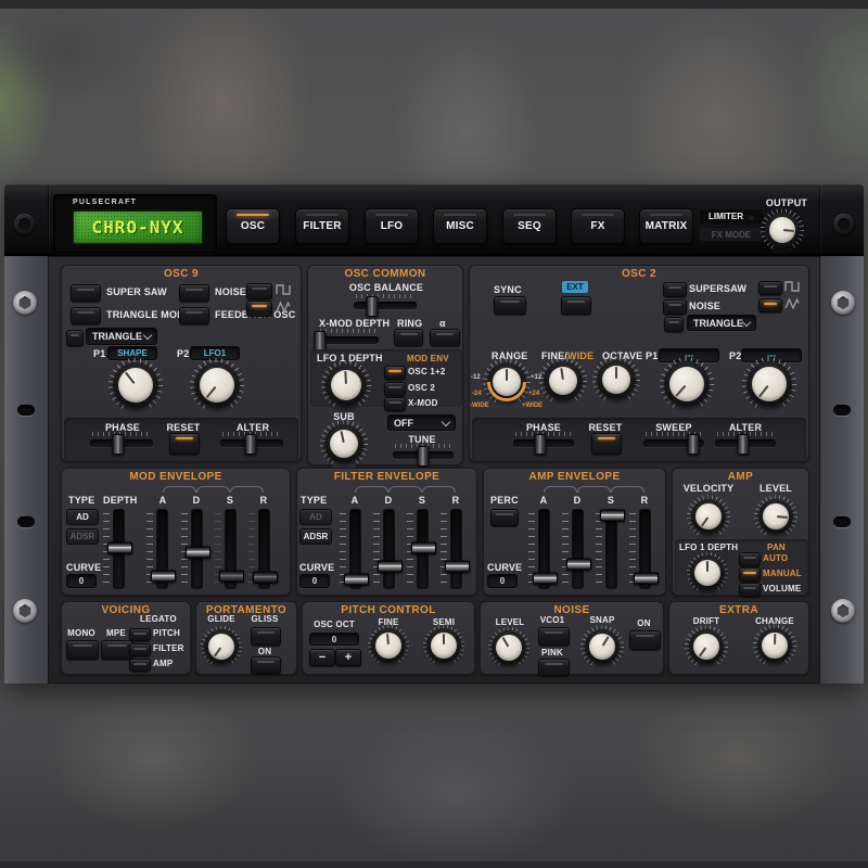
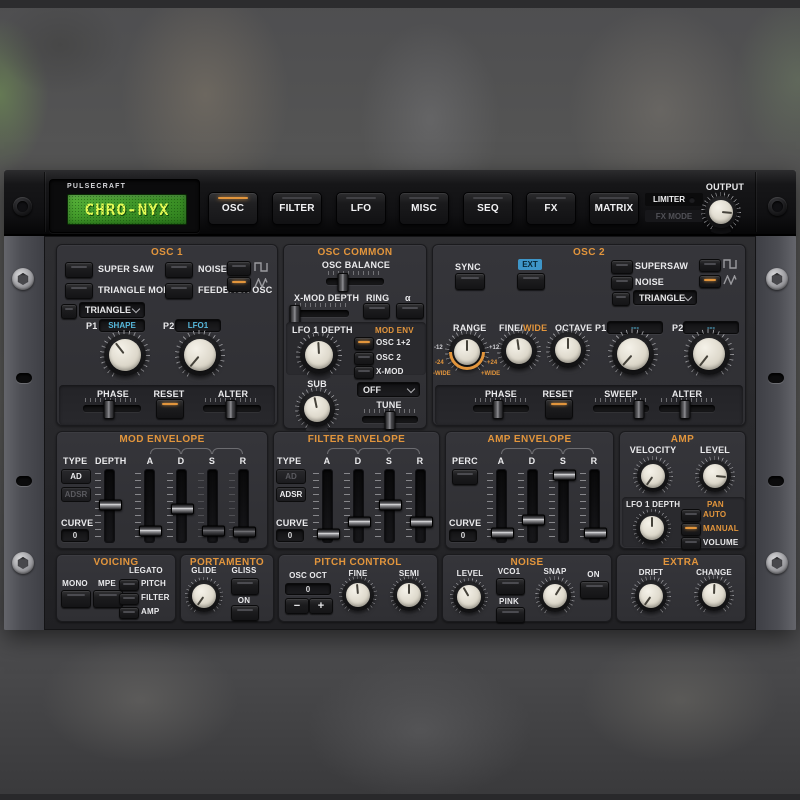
  CHRO-NYX
  OSC
  FILTER
  LFO
  MISC
  SEQ
  FX
  MATRIX
  LIMITER
  FX MODE
  OUTPUT
- OSC 9
+ OSC 1
  SUPER SAW
  TRIANGLE MO
  TRIANGLE
  NOISE
  FEEDB OSC
  P1
  SHAPE
  P2
  LFO1
  PHASE
  RESET
  ALTER
  OSC COMMON
  OSC BALANCE
  X-MOD DEPTH
  RING
  α
  LFOEPTH
  MOD ENV
  OSC 1+2
  OSC 2
  X-MOD
  SUB
  OFF
  TUNE
  OSC 2
  SYNC
  EXT
  SUPERSAW
  NOISE
  TRIANGLE
  P1
  P2
  PHASE
  RESET
  SWEEP
  ALTER
  MOD ENVELOPE
  TYPE
  AD
  ADSR
  DEPTH
  A
  D
  S
  R
  CURVE
  0
  FILTER ENVELOPE
  TYPE
  AD
  ADSR
  A
  D
  S
  R
  CURVE
  0
  AMP ENVELOPE
  PERC
  A
  D
  S
  R
  CURVE
  0
  AMP
  VELOCITY
  LEVEL
  LFO 1 DEPTH
  PAN
  AUTO
  MANUAL
  VOLUME
  VOICING
  MONO
  MPE
  LEGATO
  PITCH
  FILTER
  AMP
  PORTAMENTO
  GLIDE
  GLISS
  ON
  PITCH CONTROL
  OSC OCT
  0
  −
  +
  NOISE
  LEVEL
  VCO1
  PINK
  SNAP
  ON
  EXTRA
  DRIFT
